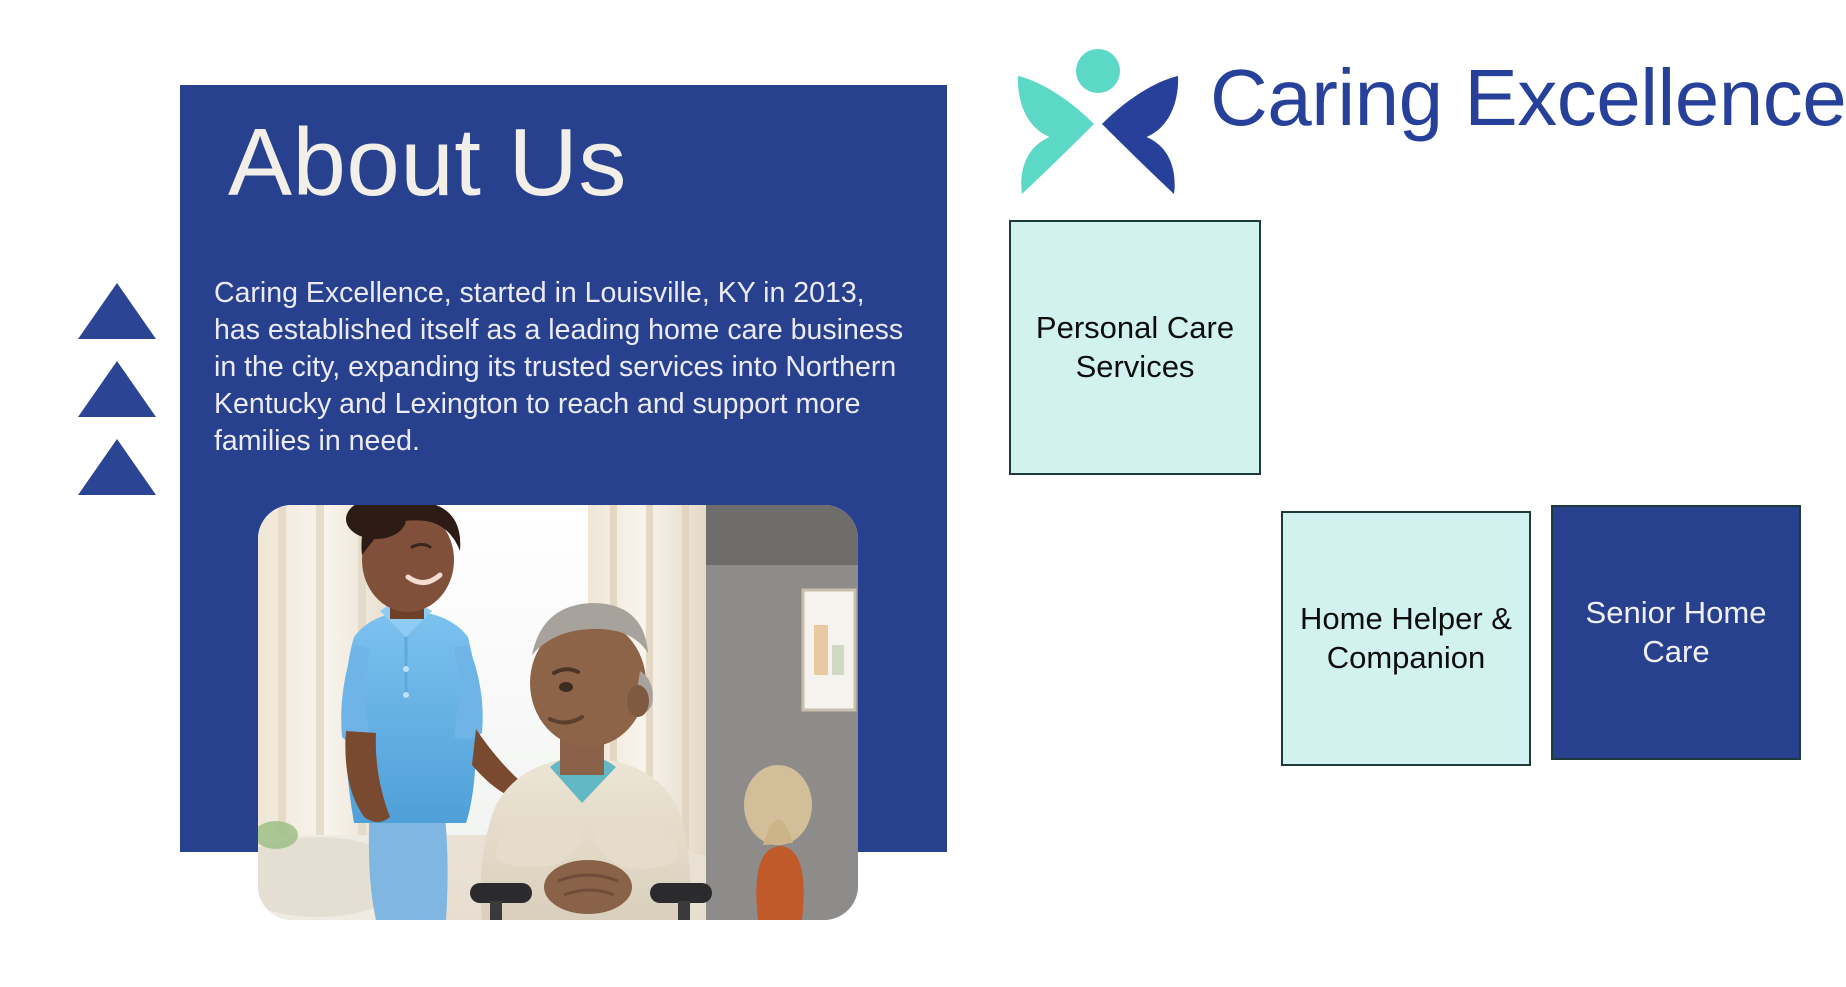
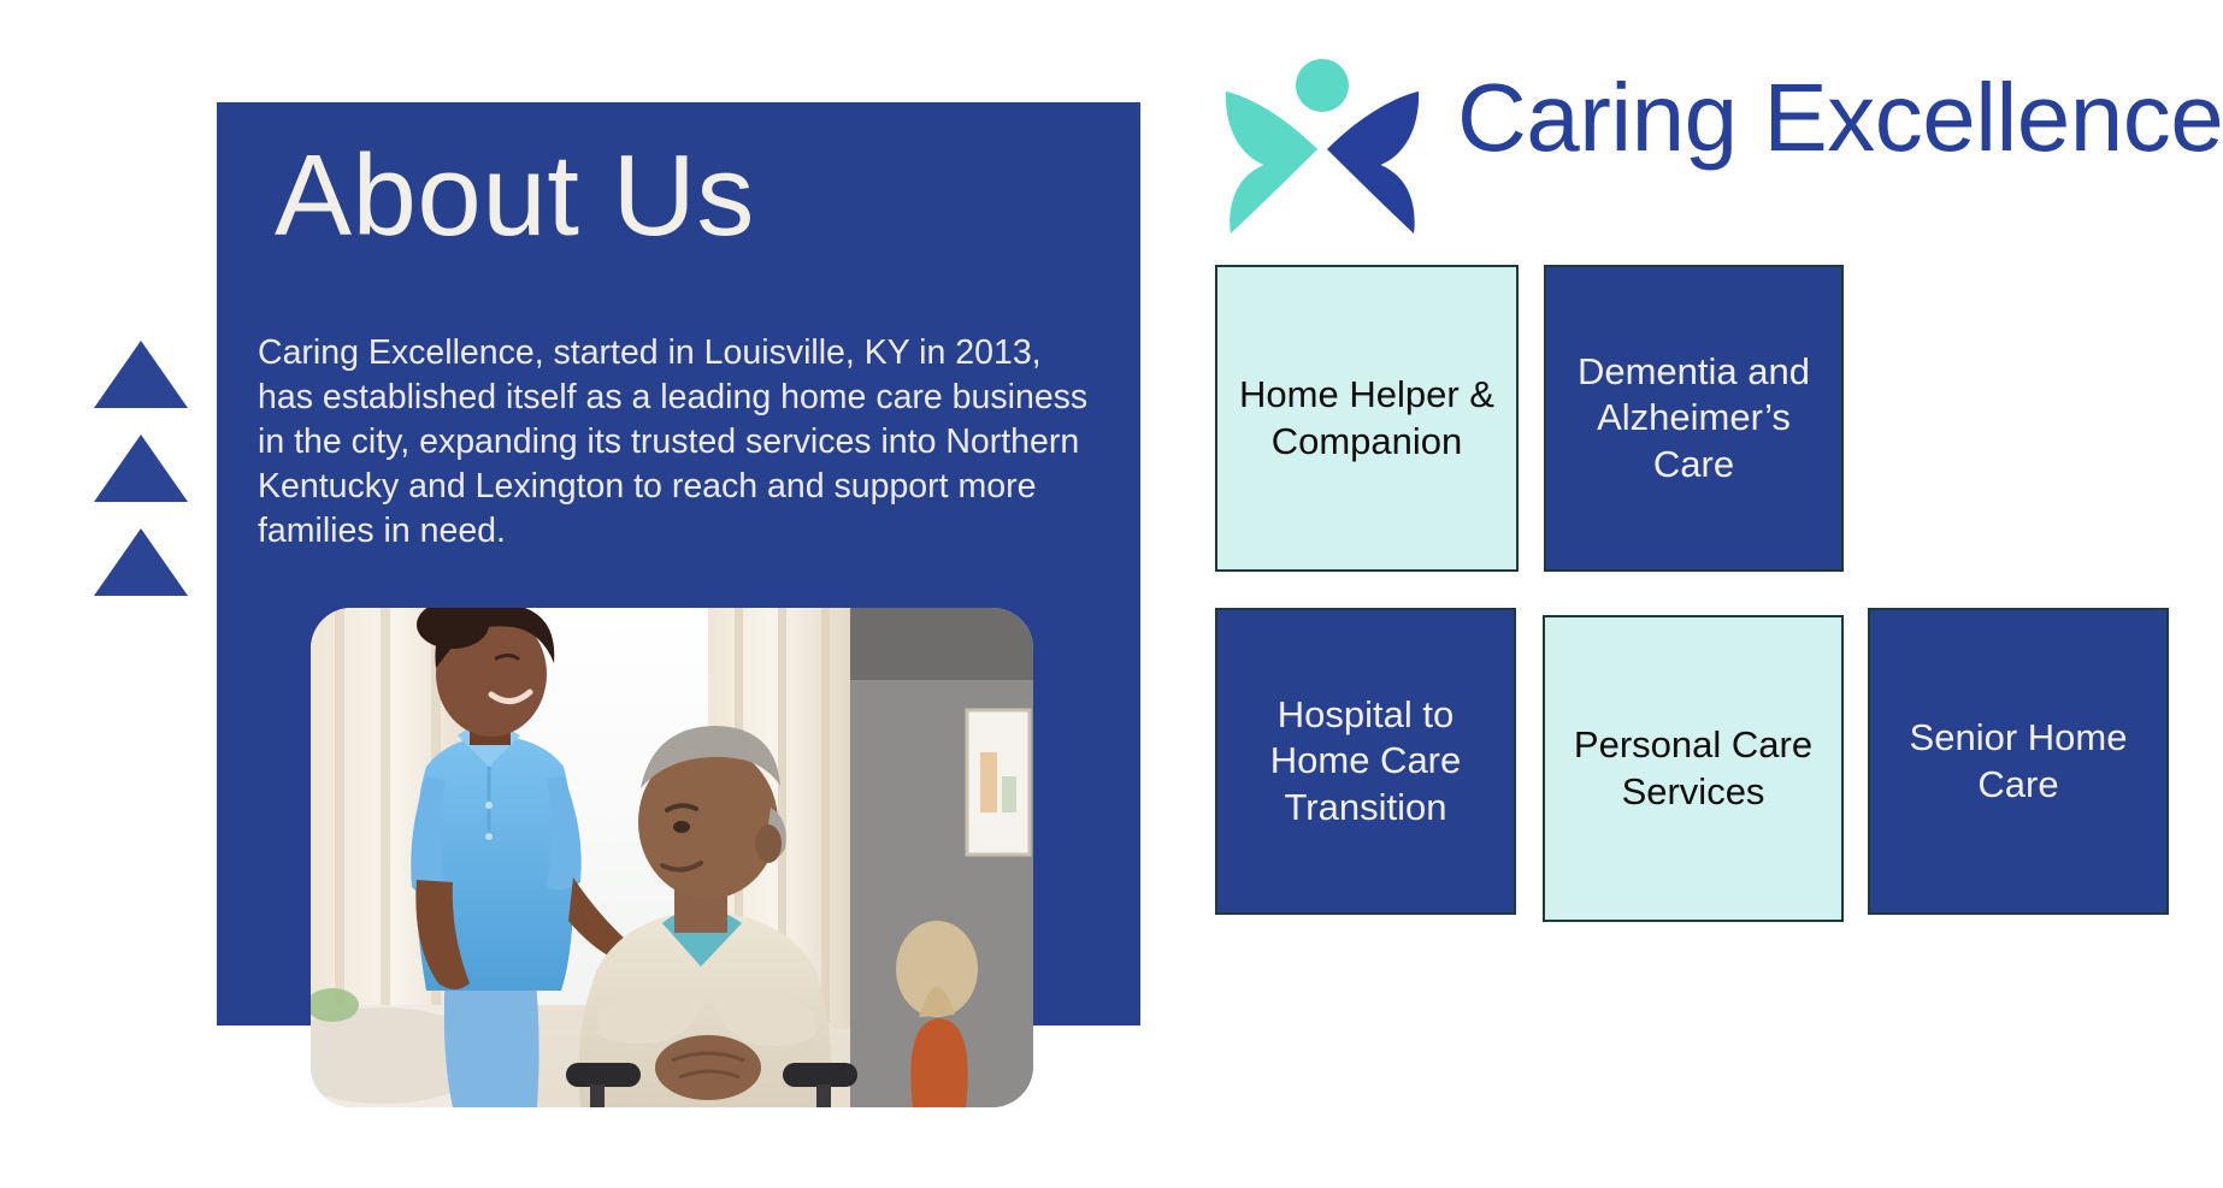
  About Us
  Caring Excellence, started in Louisville, KY in 2013, has established itself as a leading home care business in the city, expanding its trusted services into Northern Kentucky and Lexington to reach and support more families in need.
  Caring Excellence
- Personal Care Services
+ Home Helper & Companion
+ Dementia and Alzheimer’s Care
+ Hospital to Home Care Transition
- Home Helper & Companion
+ Personal Care Services
  Senior Home Care
